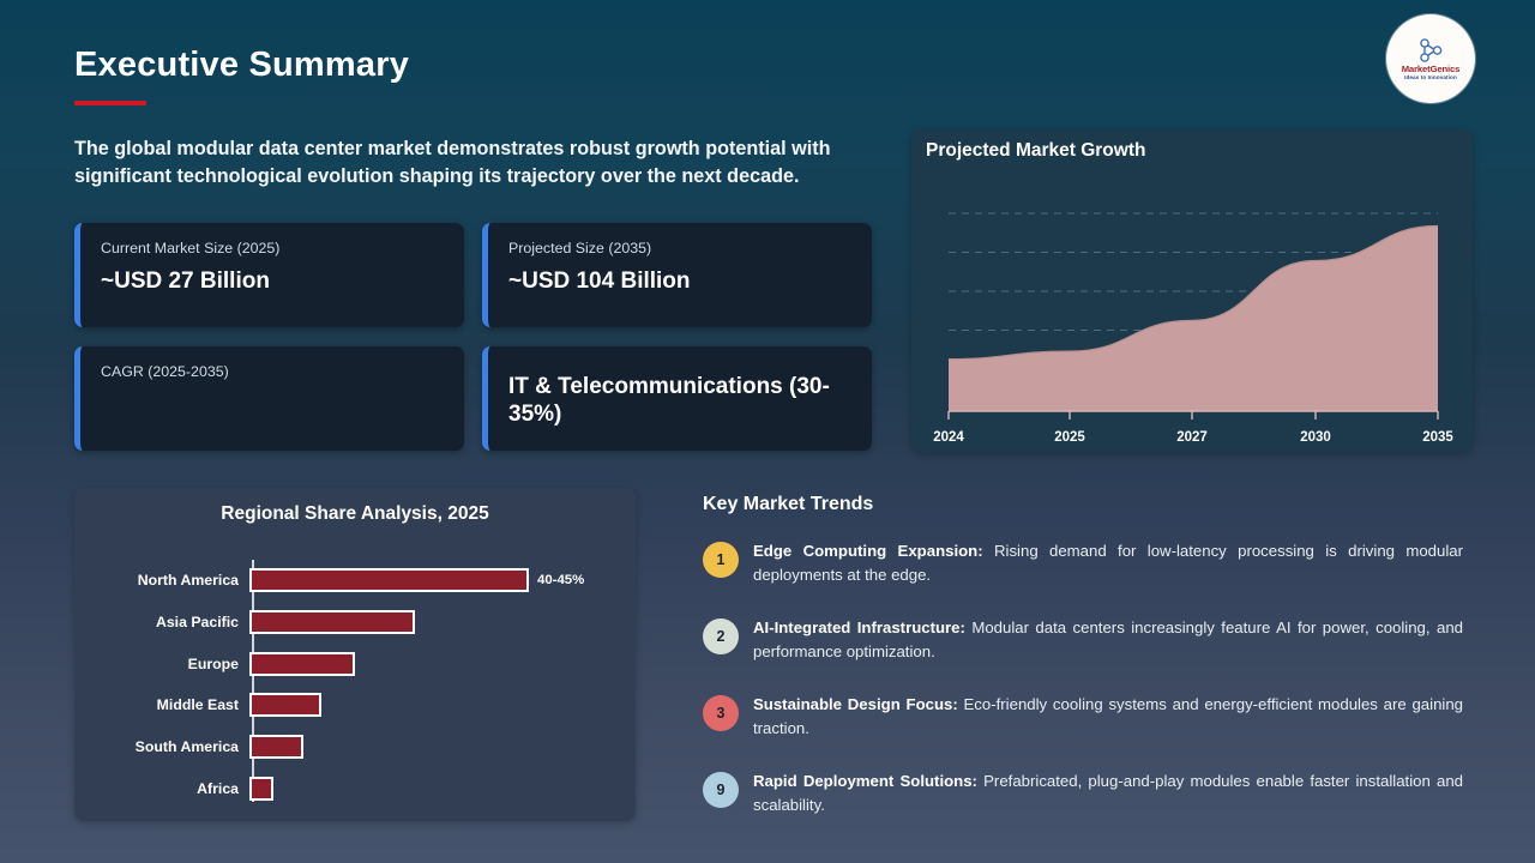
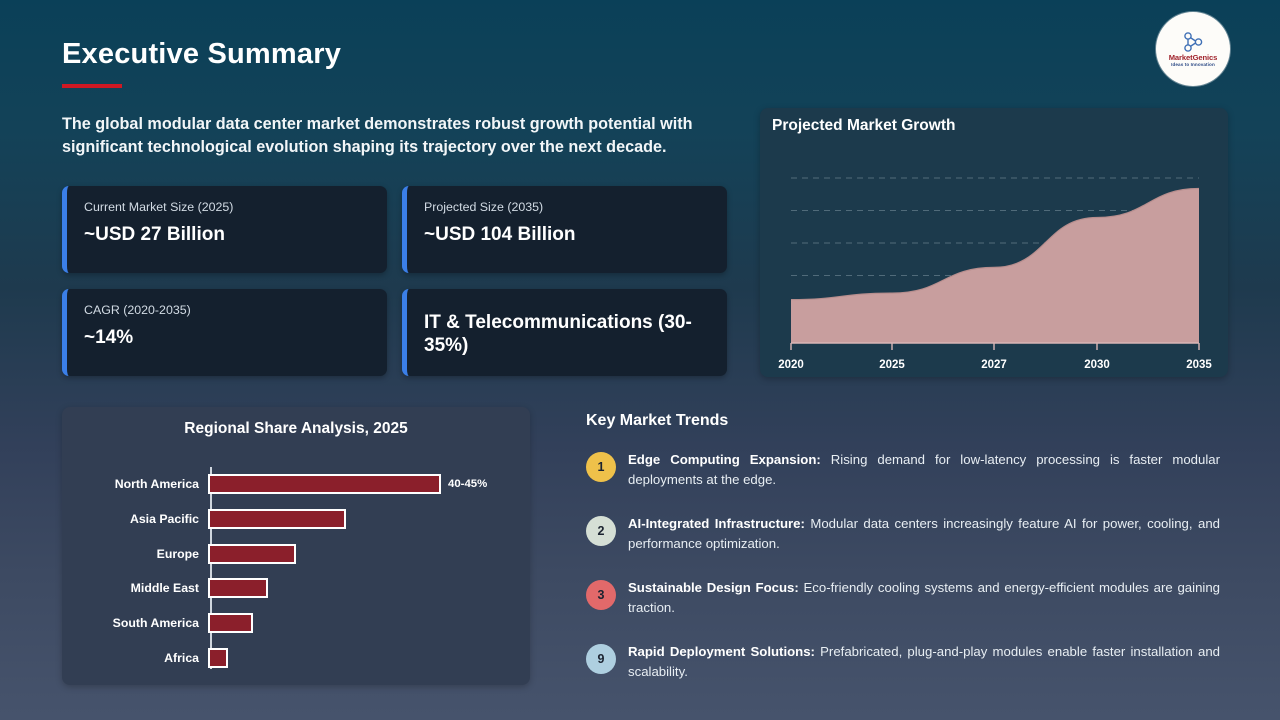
  Executive Summary
  MarketGenics
  The global modular data center market demonstrates robust growth potential with significant technological evolution shaping its trajectory over the next decade.
  Current Market Size (2025)
  ~USD 27 Billion
  Projected Size (2035)
  ~USD 104 Billion
- CAGR (2025-2035)
+ CAGR (2020-2035)
+ ~14%
  IT & Telecommunications (30-35%)
  Projected Market Growth
- 2024
+ 2020
  2025
  2027
  2030
  2035
  Regional Share Analysis, 2025
  North America
  40-45%
  Asia Pacific
  Europe
  Middle East
  South America
  Africa
  Key Market Trends
  1
- Edge Computing Expansion: Rising demand for low-latency processing is driving modular deployments at the edge.
+ Edge Computing Expansion: Rising demand for low-latency processing is faster modular deployments at the edge.
  2
  AI-Integrated Infrastructure: Modular data centers increasingly feature AI for power, cooling, and performance optimization.
  3
  Sustainable Design Focus: Eco-friendly cooling systems and energy-efficient modules are gaining traction.
  9
  Rapid Deployment Solutions: Prefabricated, plug-and-play modules enable faster installation and scalability.
